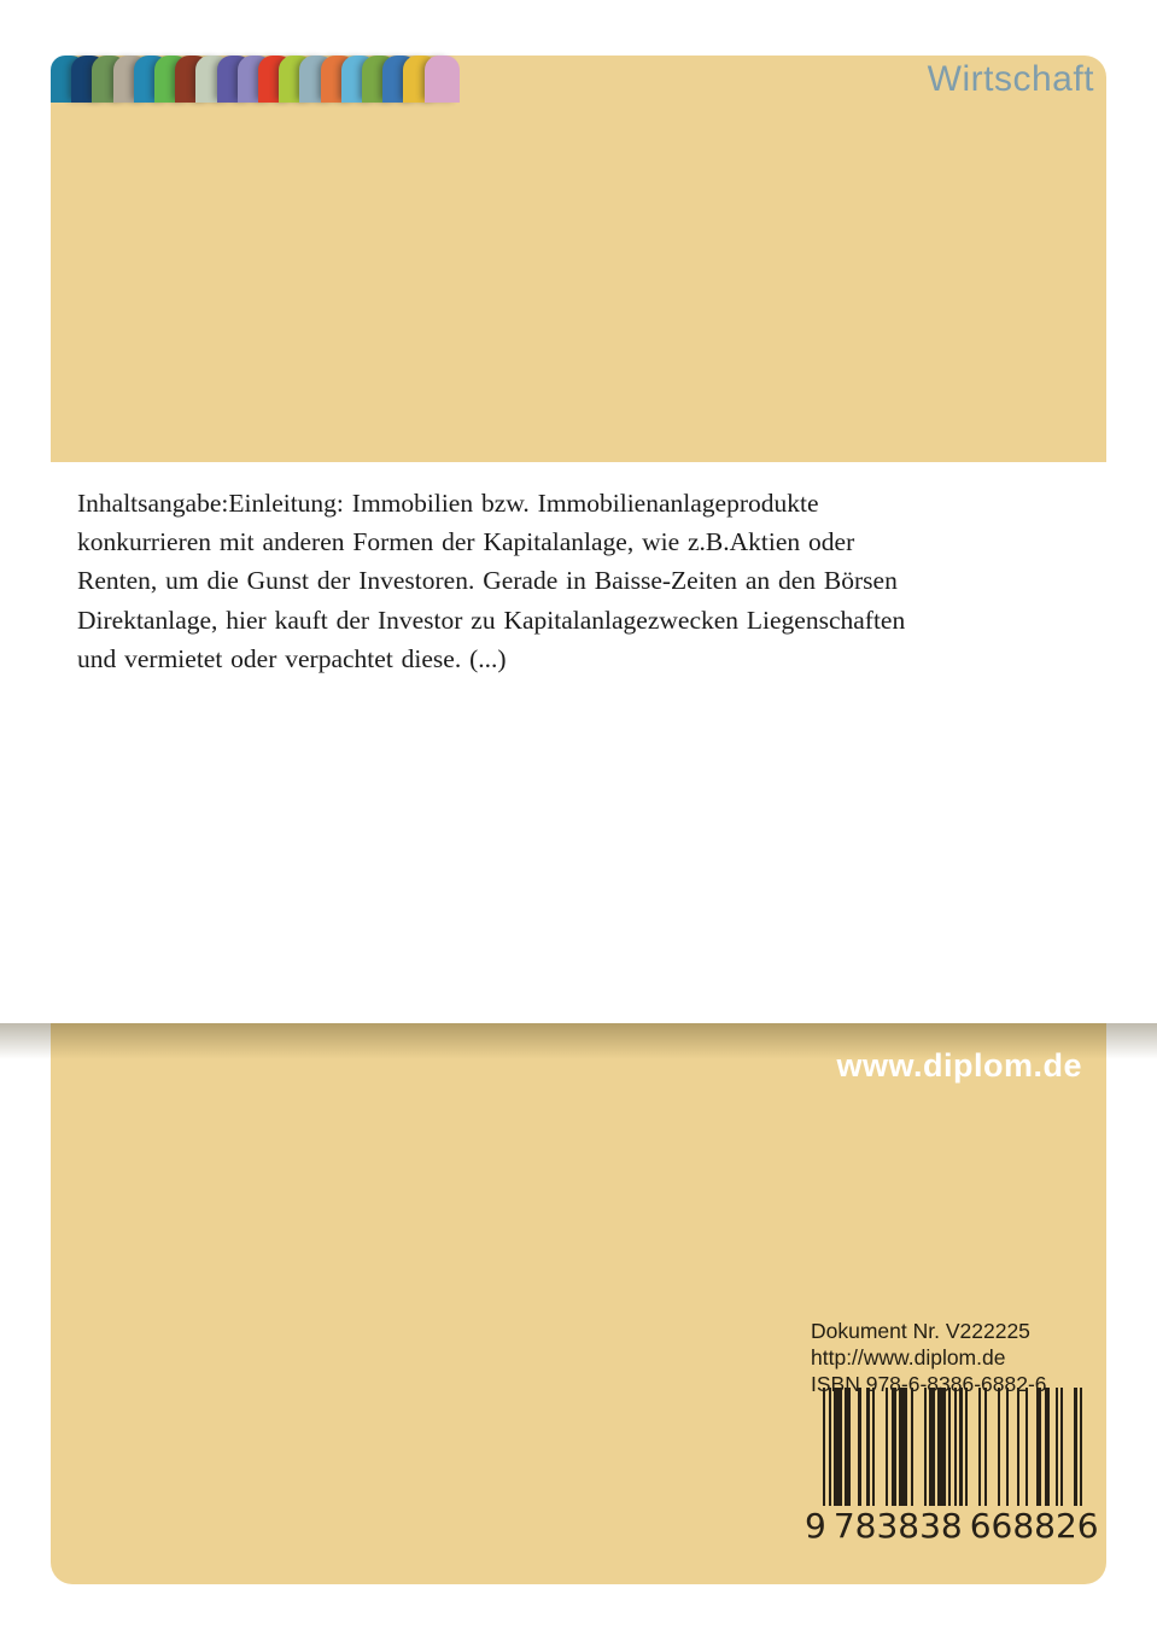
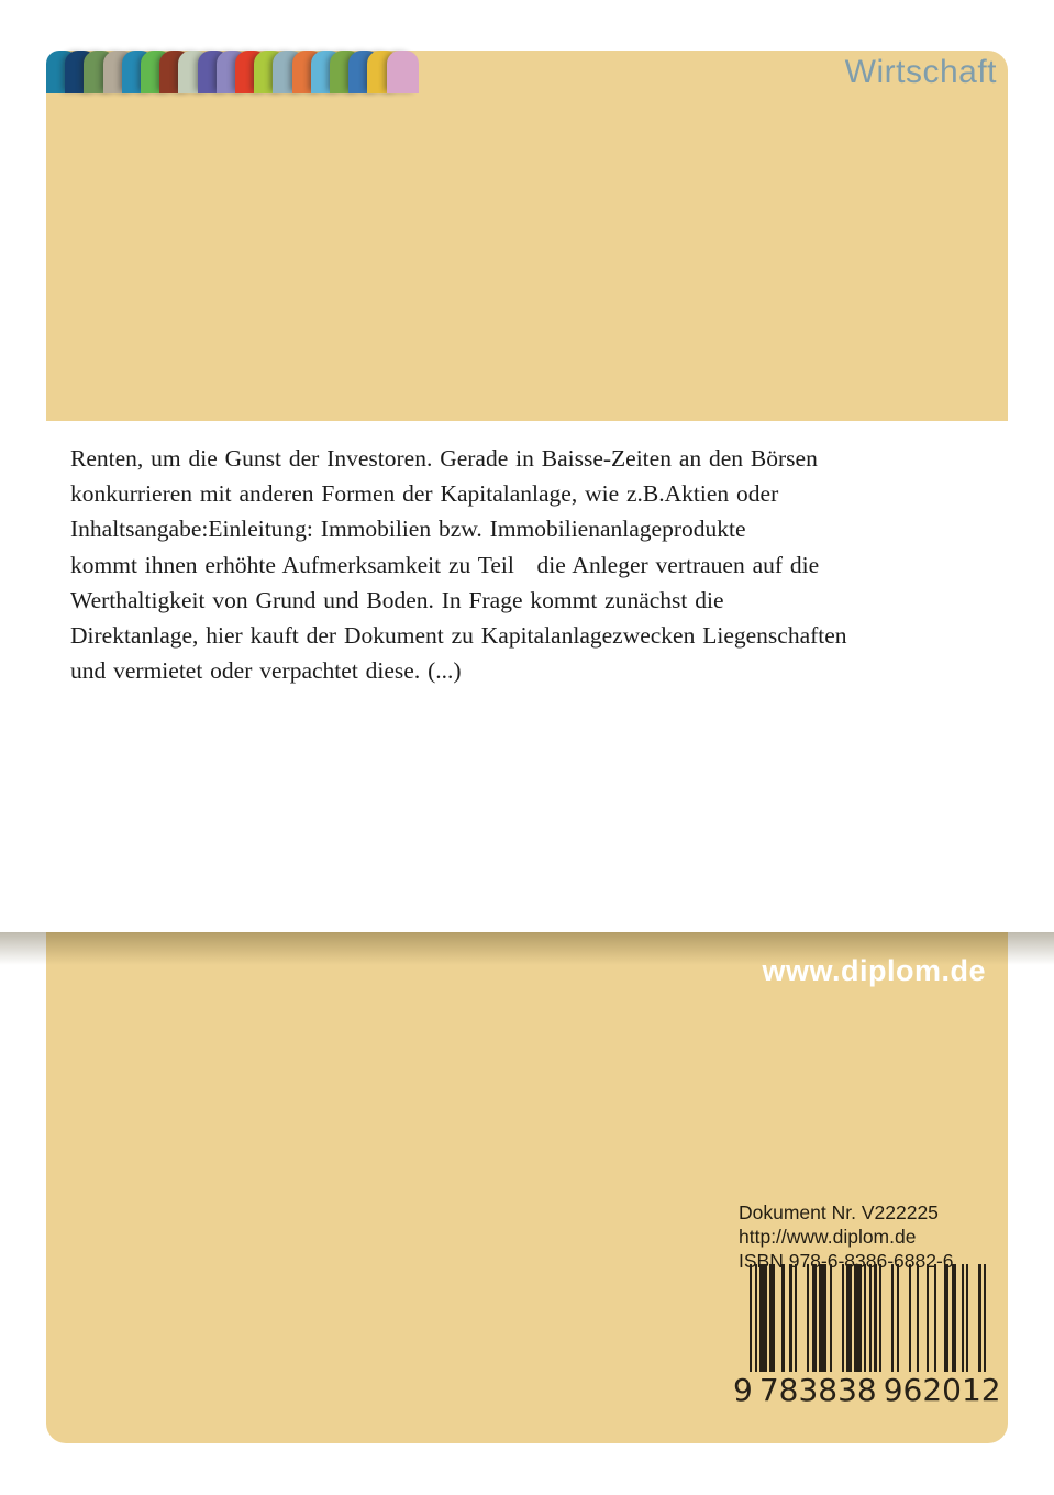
  Wirtschaft
- Inhaltsangabe:Einleitung: Immobilien bzw. Immobilienanlageprodukte
+ Renten, um die Gunst der Investoren. Gerade in Baisse-Zeiten an den Börsen
  konkurrieren mit anderen Formen der Kapitalanlage, wie z.B.Aktien oder
- Renten, um die Gunst der Investoren. Gerade in Baisse-Zeiten an den Börsen
+ Inhaltsangabe:Einleitung: Immobilien bzw. Immobilienanlageprodukte
+ kommt ihnen erhöhte Aufmerksamkeit zu Teil die Anleger vertrauen auf die
+ Werthaltigkeit von Grund und Boden. In Frage kommt zunächst die
- Direktanlage, hier kauft der Investor zu Kapitalanlagezwecken Liegenschaften
+ Direktanlage, hier kauft der Dokument zu Kapitalanlagezwecken Liegenschaften
  und vermietet oder verpachtet diese. (...)
  www.diplom.de
  Dokument Nr. V222225
  http://www.diplom.de
  ISBN 978-6-8386-6882-6
  9
  783838
- 668826
+ 962012
